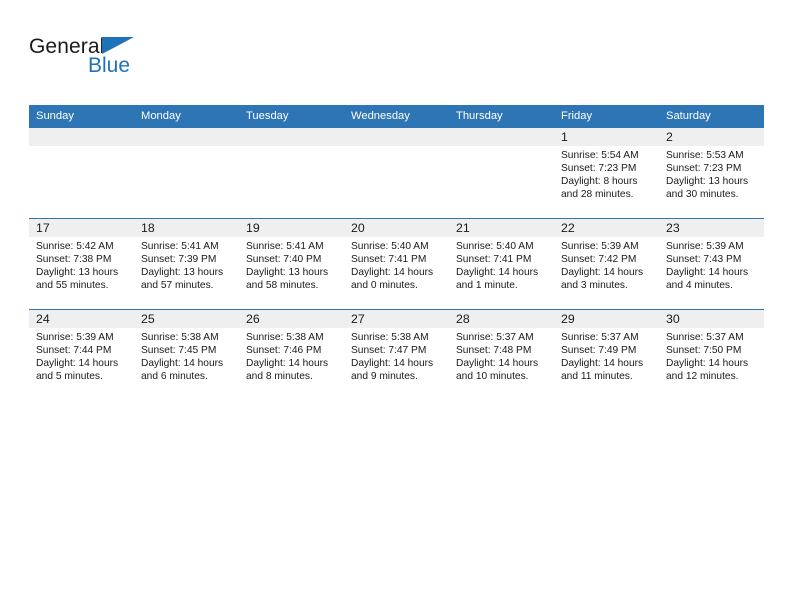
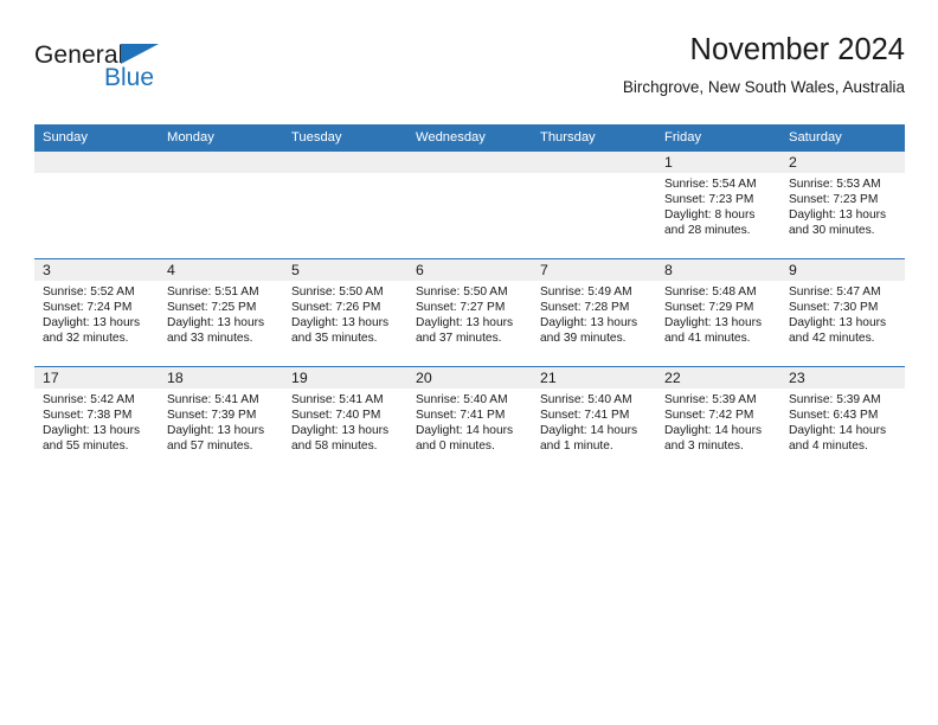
  General
  Blue
+ November 2024
+ Birchgrove, New South Wales, Australia
  Sunday	Monday	Tuesday	Wednesday	Thursday	Friday	Saturday
  					1Sunrise: 5:54 AMSunset: 7:23 PMDaylight: 8 hours and 28 minutes.	2Sunrise: 5:53 AMSunset: 7:23 PMDaylight: 13 hours and 30 minutes.
+ 3Sunrise: 5:52 AMSunset: 7:24 PMDaylight: 13 hours and 32 minutes.	4Sunrise: 5:51 AMSunset: 7:25 PMDaylight: 13 hours and 33 minutes.	5Sunrise: 5:50 AMSunset: 7:26 PMDaylight: 13 hours and 35 minutes.	6Sunrise: 5:50 AMSunset: 7:27 PMDaylight: 13 hours and 37 minutes.	7Sunrise: 5:49 AMSunset: 7:28 PMDaylight: 13 hours and 39 minutes.	8Sunrise: 5:48 AMSunset: 7:29 PMDaylight: 13 hours and 41 minutes.	9Sunrise: 5:47 AMSunset: 7:30 PMDaylight: 13 hours and 42 minutes.
- 17Sunrise: 5:42 AMSunset: 7:38 PMDaylight: 13 hours and 55 minutes.	18Sunrise: 5:41 AMSunset: 7:39 PMDaylight: 13 hours and 57 minutes.	19Sunrise: 5:41 AMSunset: 7:40 PMDaylight: 13 hours and 58 minutes.	20Sunrise: 5:40 AMSunset: 7:41 PMDaylight: 14 hours and 0 minutes.	21Sunrise: 5:40 AMSunset: 7:41 PMDaylight: 14 hours and 1 minute.	22Sunrise: 5:39 AMSunset: 7:42 PMDaylight: 14 hours and 3 minutes.	23Sunrise: 5:39 AMSunset: 7:43 PMDaylight: 14 hours and 4 minutes.
+ 17Sunrise: 5:42 AMSunset: 7:38 PMDaylight: 13 hours and 55 minutes.	18Sunrise: 5:41 AMSunset: 7:39 PMDaylight: 13 hours and 57 minutes.	19Sunrise: 5:41 AMSunset: 7:40 PMDaylight: 13 hours and 58 minutes.	20Sunrise: 5:40 AMSunset: 7:41 PMDaylight: 14 hours and 0 minutes.	21Sunrise: 5:40 AMSunset: 7:41 PMDaylight: 14 hours and 1 minute.	22Sunrise: 5:39 AMSunset: 7:42 PMDaylight: 14 hours and 3 minutes.	23Sunrise: 5:39 AMSunset: 6:43 PMDaylight: 14 hours and 4 minutes.
- 24Sunrise: 5:39 AMSunset: 7:44 PMDaylight: 14 hours and 5 minutes.	25Sunrise: 5:38 AMSunset: 7:45 PMDaylight: 14 hours and 6 minutes.	26Sunrise: 5:38 AMSunset: 7:46 PMDaylight: 14 hours and 8 minutes.	27Sunrise: 5:38 AMSunset: 7:47 PMDaylight: 14 hours and 9 minutes.	28Sunrise: 5:37 AMSunset: 7:48 PMDaylight: 14 hours and 10 minutes.	29Sunrise: 5:37 AMSunset: 7:49 PMDaylight: 14 hours and 11 minutes.	30Sunrise: 5:37 AMSunset: 7:50 PMDaylight: 14 hours and 12 minutes.
